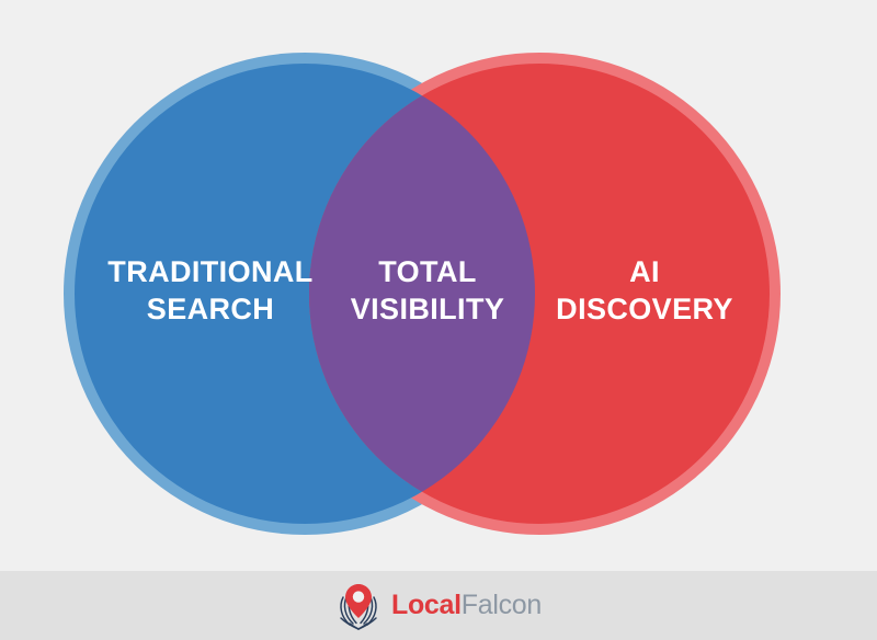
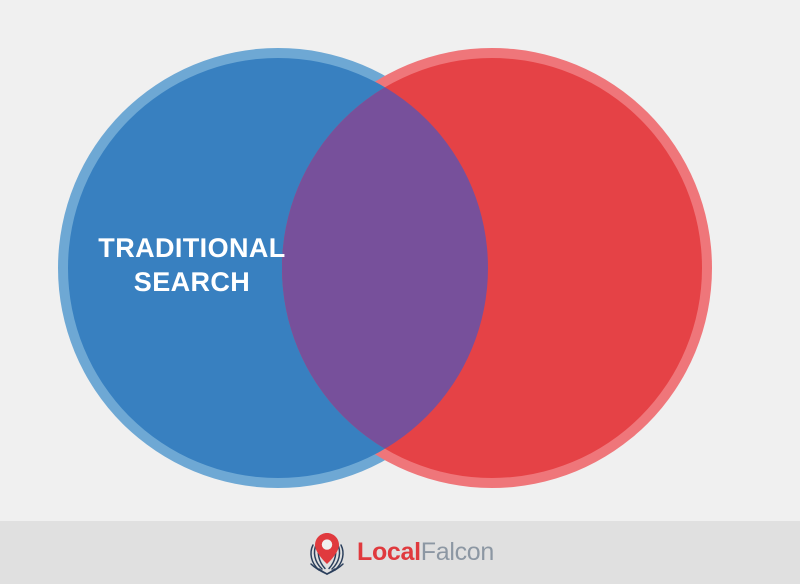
  TRADITIONAL
  SEARCH
- TOTAL
- VISIBILITY
- AI
- DISCOVERY
  Local
  Falcon
